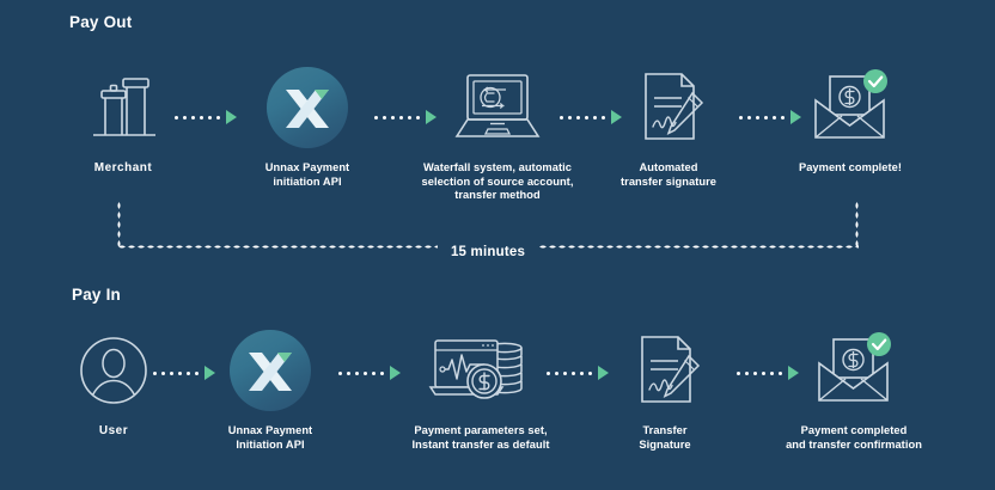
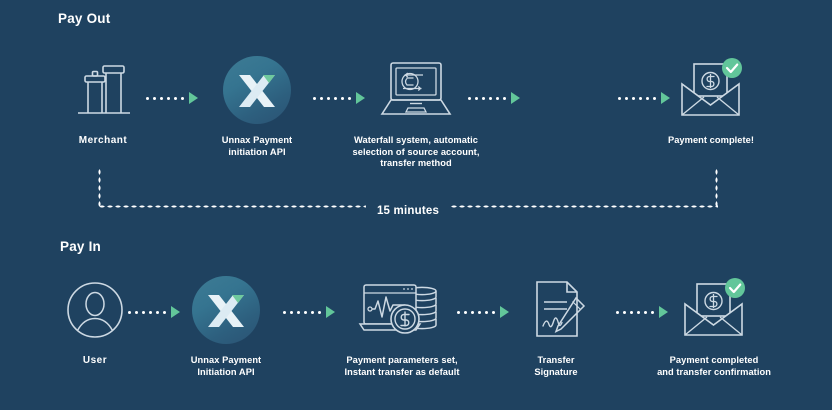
  Pay Out
  Merchant
  Unnax Payment
  initiation API
  Waterfall system, automatic
  selection of source account,
  transfer method
- Automated
- transfer signature
  Payment complete!
  15 minutes
  Pay In
  User
  Unnax Payment
  Initiation API
  Payment parameters set,
  Instant transfer as default
  Transfer
  Signature
  Payment completed
  and transfer confirmation
